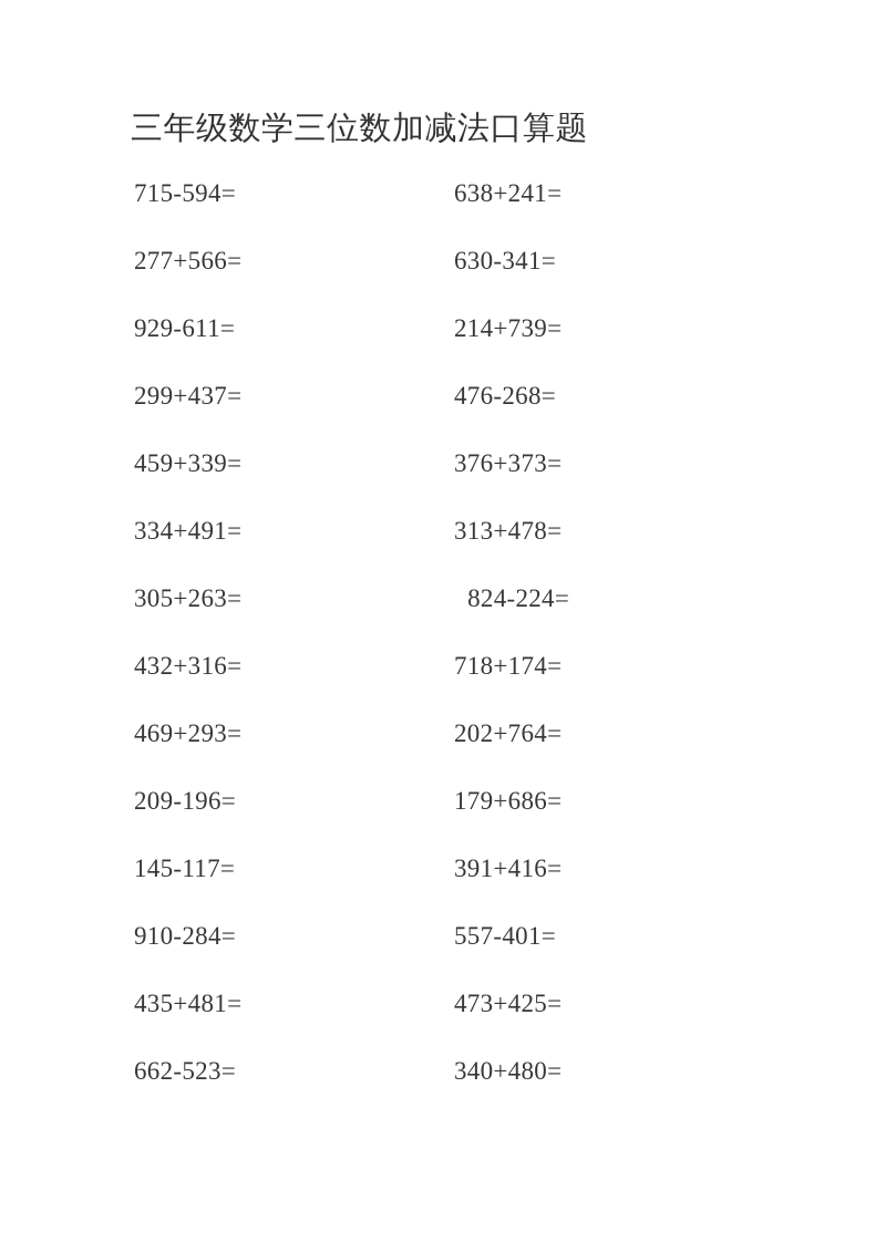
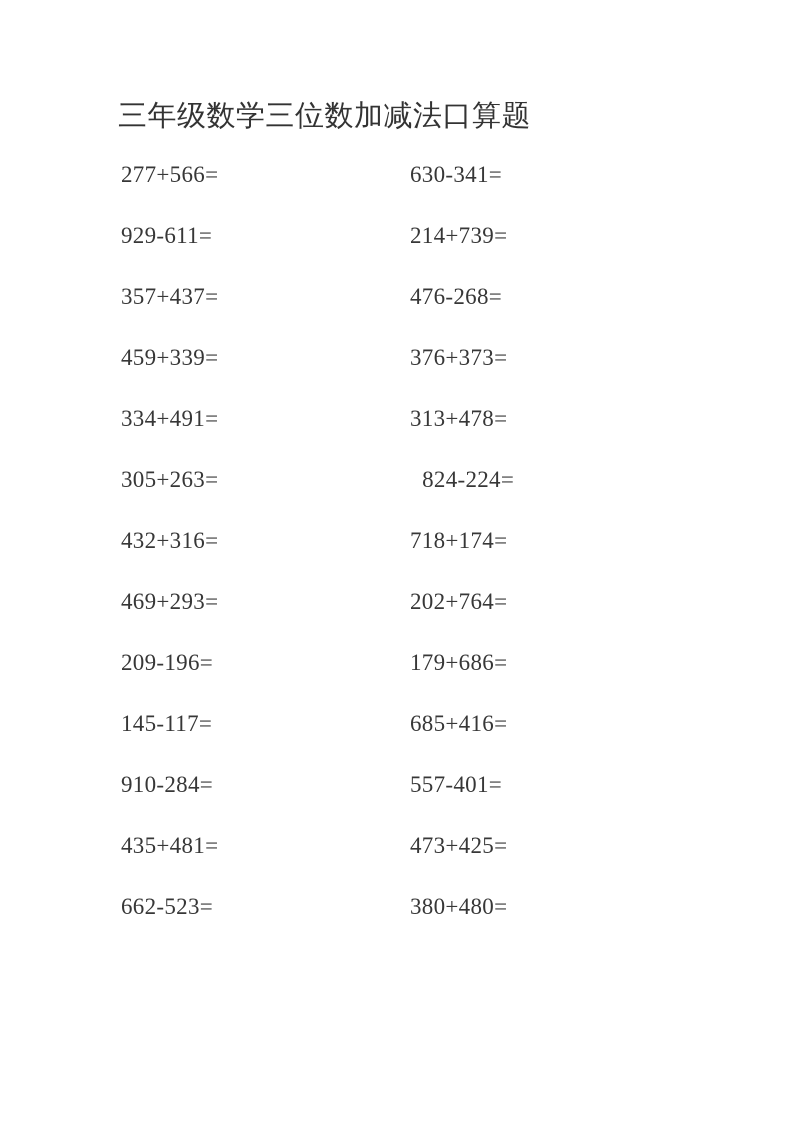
  三年级数学三位数加减法口算题
- 715-594=
- 638+241=
  277+566=
  630-341=
  929-611=
  214+739=
- 299+437=
+ 357+437=
  476-268=
  459+339=
  376+373=
  334+491=
  313+478=
  305+263=
  824-224=
  432+316=
  718+174=
  469+293=
  202+764=
  209-196=
  179+686=
  145-117=
- 391+416=
+ 685+416=
  910-284=
  557-401=
  435+481=
  473+425=
  662-523=
- 340+480=
+ 380+480=
